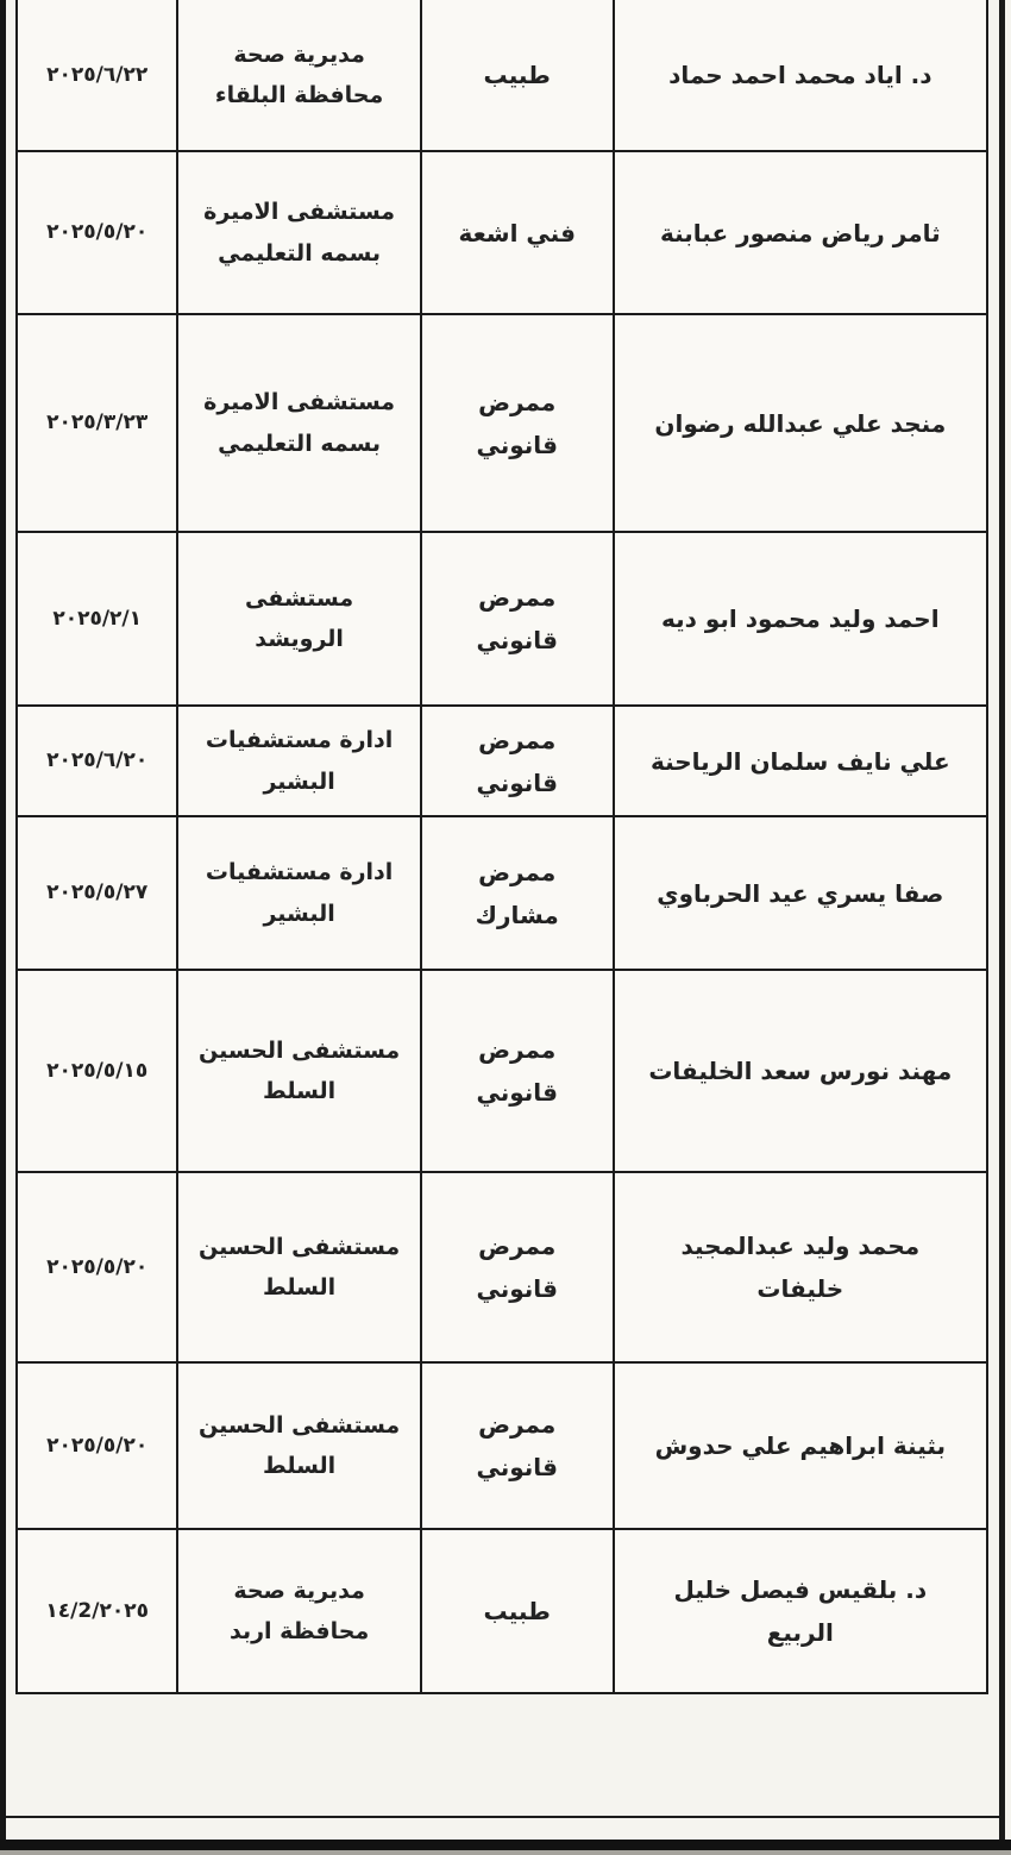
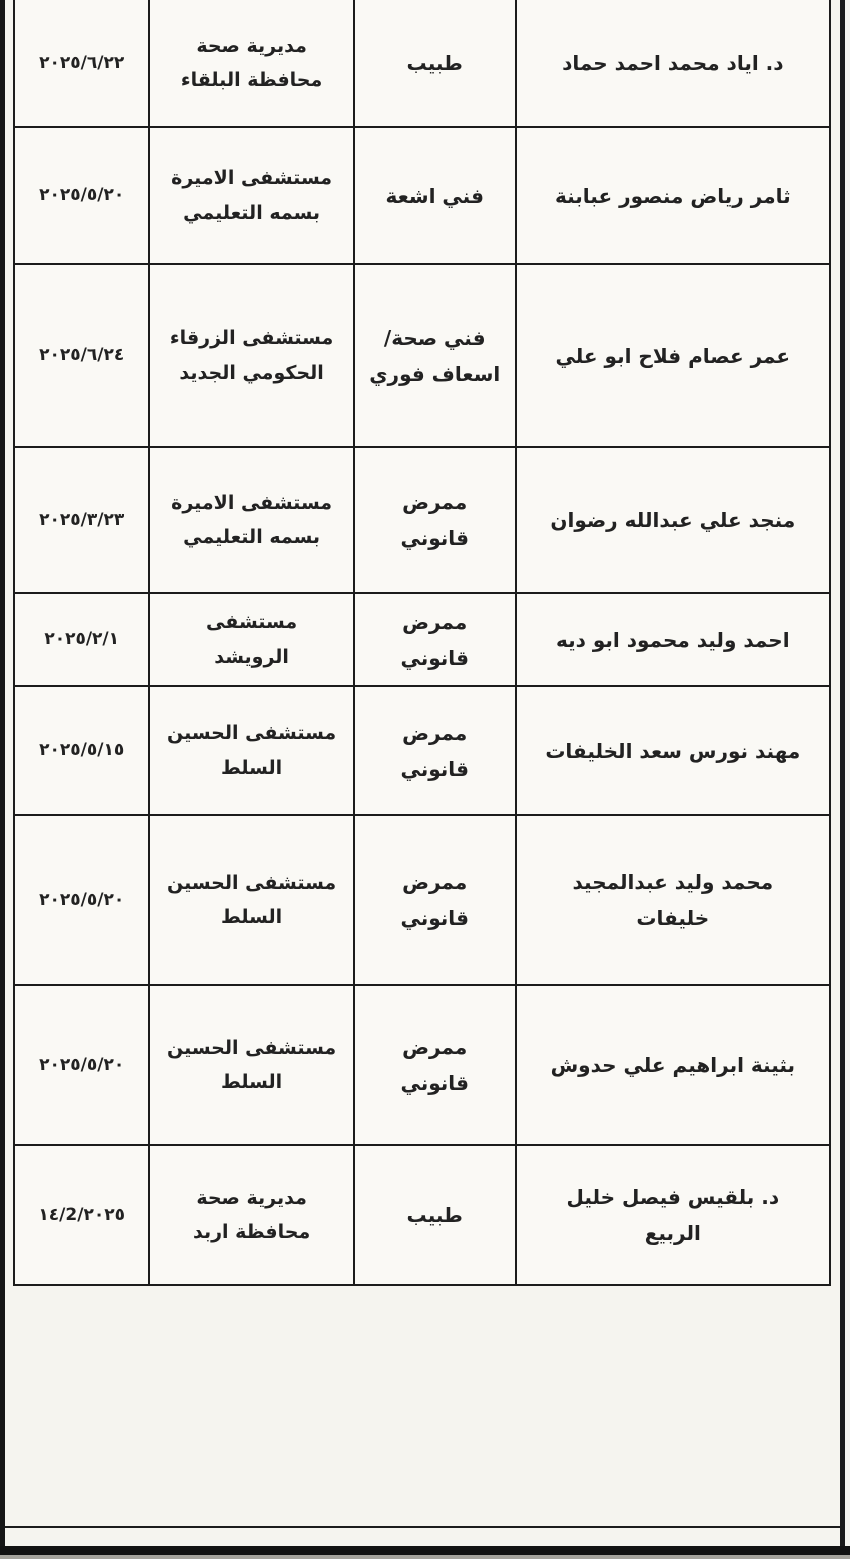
  د. اياد محمد احمد حماد	طبيب	مديرية صحة محافظة البلقاء	٢٠٢٥/٦/٢٢
  ثامر رياض منصور عبابنة	فني اشعة	مستشفى الاميرة بسمه التعليمي	٢٠٢٥/٥/٢٠
+ عمر عصام فلاح ابو علي	فني صحة/ اسعاف فوري	مستشفى الزرقاء الحكومي الجديد	٢٠٢٥/٦/٢٤
  منجد علي عبدالله رضوان	ممرض قانوني	مستشفى الاميرة بسمه التعليمي	٢٠٢٥/٣/٢٣
  احمد وليد محمود ابو ديه	ممرض قانوني	مستشفى الرويشد	٢٠٢٥/٢/١
- علي نايف سلمان الرياحنة	ممرض قانوني	ادارة مستشفيات البشير	٢٠٢٥/٦/٢٠
- صفا يسري عيد الحرباوي	ممرض مشارك	ادارة مستشفيات البشير	٢٠٢٥/٥/٢٧
  مهند نورس سعد الخليفات	ممرض قانوني	مستشفى الحسين السلط	٢٠٢٥/٥/١٥
  محمد وليد عبدالمجيد خليفات	ممرض قانوني	مستشفى الحسين السلط	٢٠٢٥/٥/٢٠
  بثينة ابراهيم علي حدوش	ممرض قانوني	مستشفى الحسين السلط	٢٠٢٥/٥/٢٠
  د. بلقيس فيصل خليل الربيع	طبيب	مديرية صحة محافظة اربد	٢٠٢٥/2/١٤
